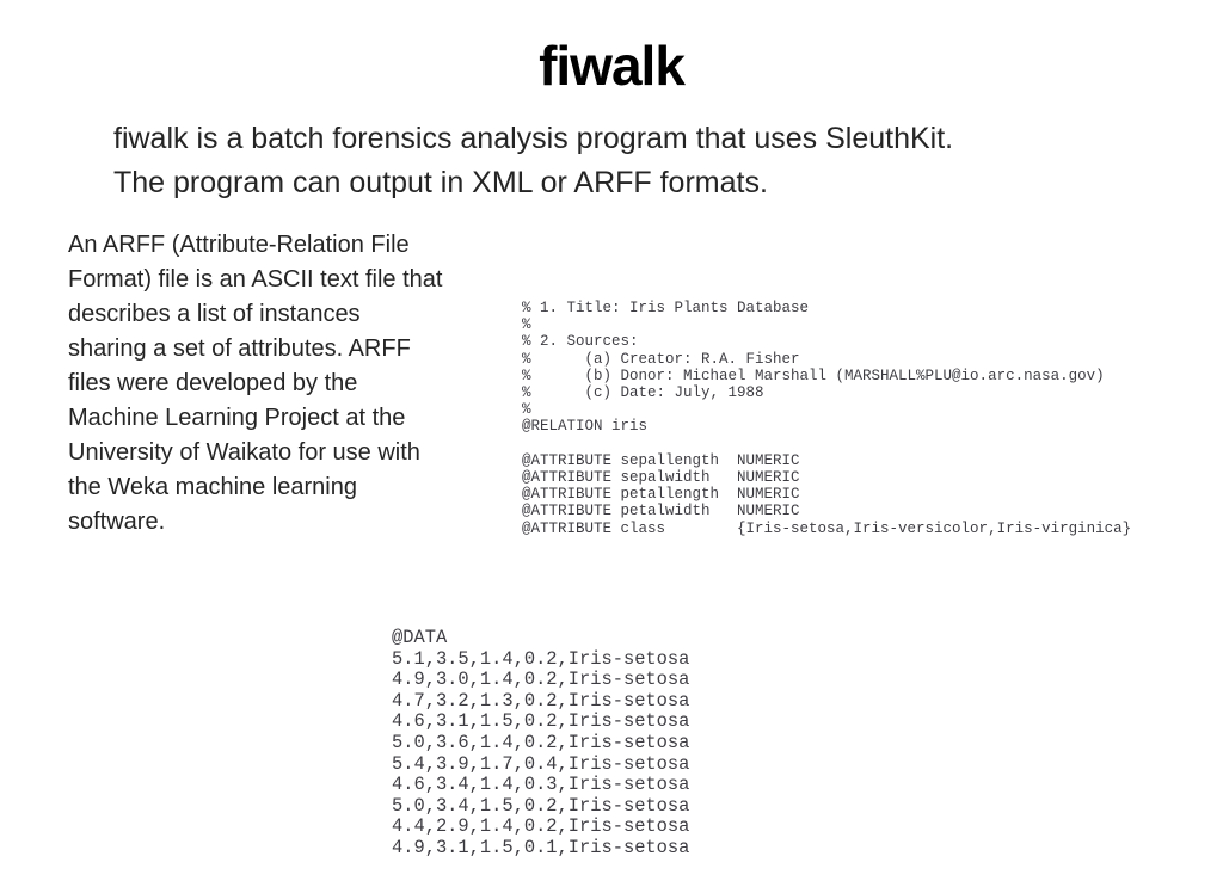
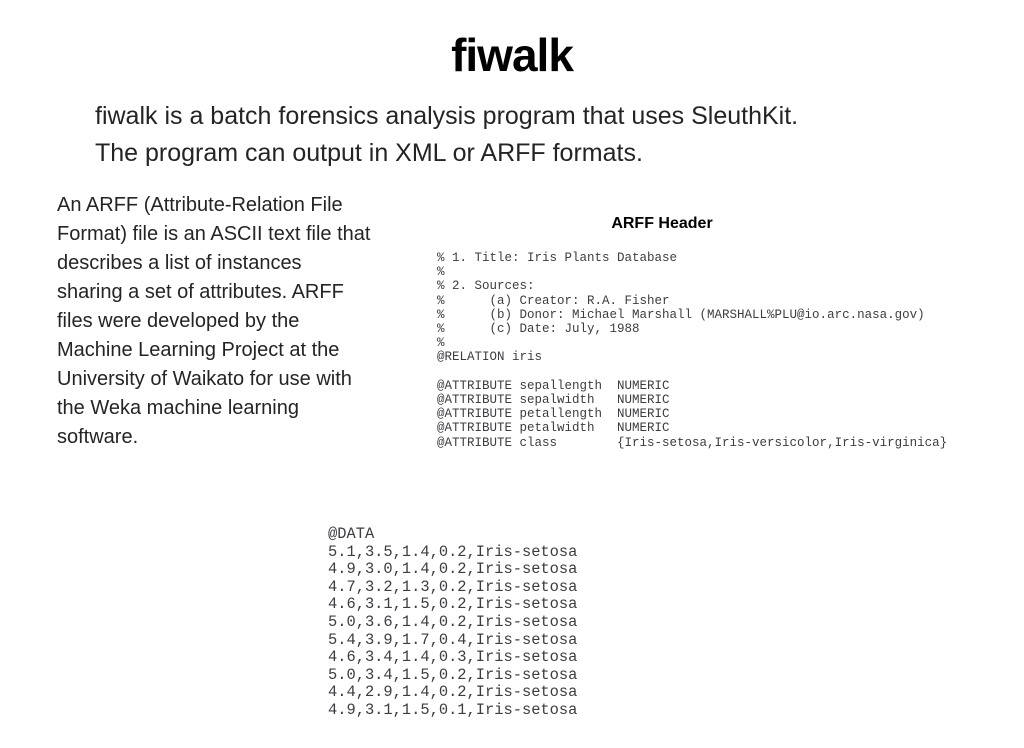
  fiwalk
  fiwalk is a batch forensics analysis program that uses SleuthKit.
  The program can output in XML or ARFF formats.
  An ARFF (Attribute-Relation File
  Format) file is an ASCII text file that
  describes a list of instances
  sharing a set of attributes. ARFF
  files were developed by the
  Machine Learning Project at the
  University of Waikato for use with
  the Weka machine learning
  software.
+ ARFF Header
  % 1. Title: Iris Plants Database
  %
  % 2. Sources:
  % (a) Creator: R.A. Fisher
  % (b) Donor: Michael Marshall (MARSHALL%PLU@io.arc.nasa.gov)
  % (c) Date: July, 1988
  %
  @RELATION iris
  @ATTRIBUTE sepallength NUMERIC
  @ATTRIBUTE sepalwidth NUMERIC
  @ATTRIBUTE petallength NUMERIC
  @ATTRIBUTE petalwidth NUMERIC
  @ATTRIBUTE class {Iris-setosa,Iris-versicolor,Iris-virginica}
  @DATA
  5.1,3.5,1.4,0.2,Iris-setosa
  4.9,3.0,1.4,0.2,Iris-setosa
  4.7,3.2,1.3,0.2,Iris-setosa
  4.6,3.1,1.5,0.2,Iris-setosa
  5.0,3.6,1.4,0.2,Iris-setosa
  5.4,3.9,1.7,0.4,Iris-setosa
  4.6,3.4,1.4,0.3,Iris-setosa
  5.0,3.4,1.5,0.2,Iris-setosa
  4.4,2.9,1.4,0.2,Iris-setosa
  4.9,3.1,1.5,0.1,Iris-setosa
